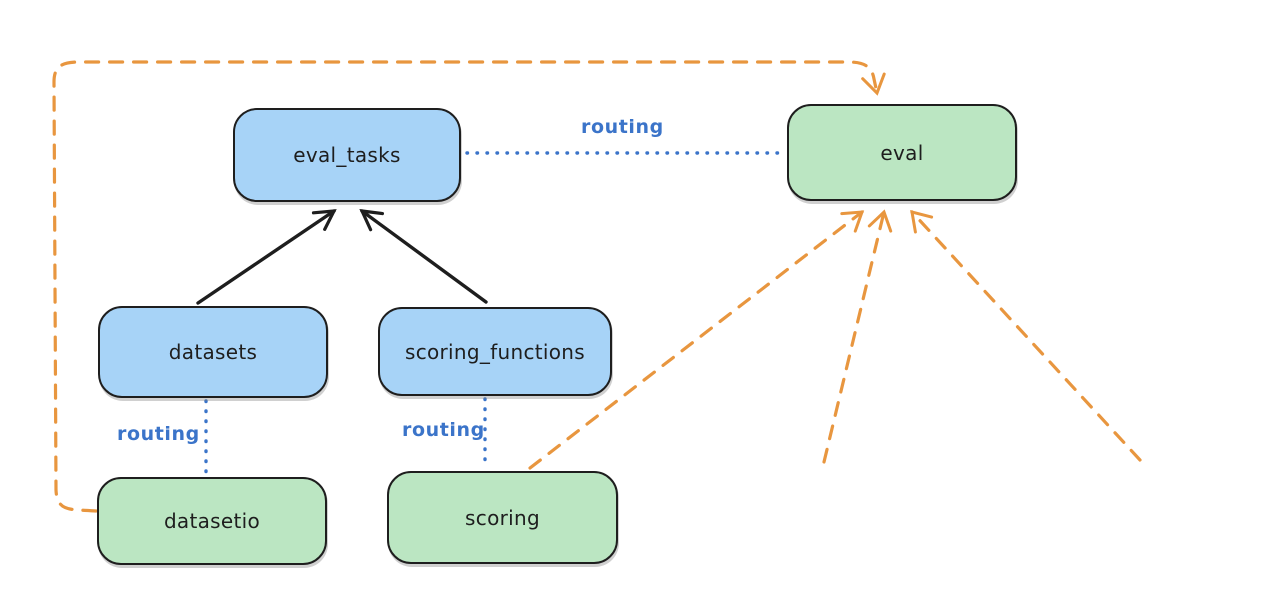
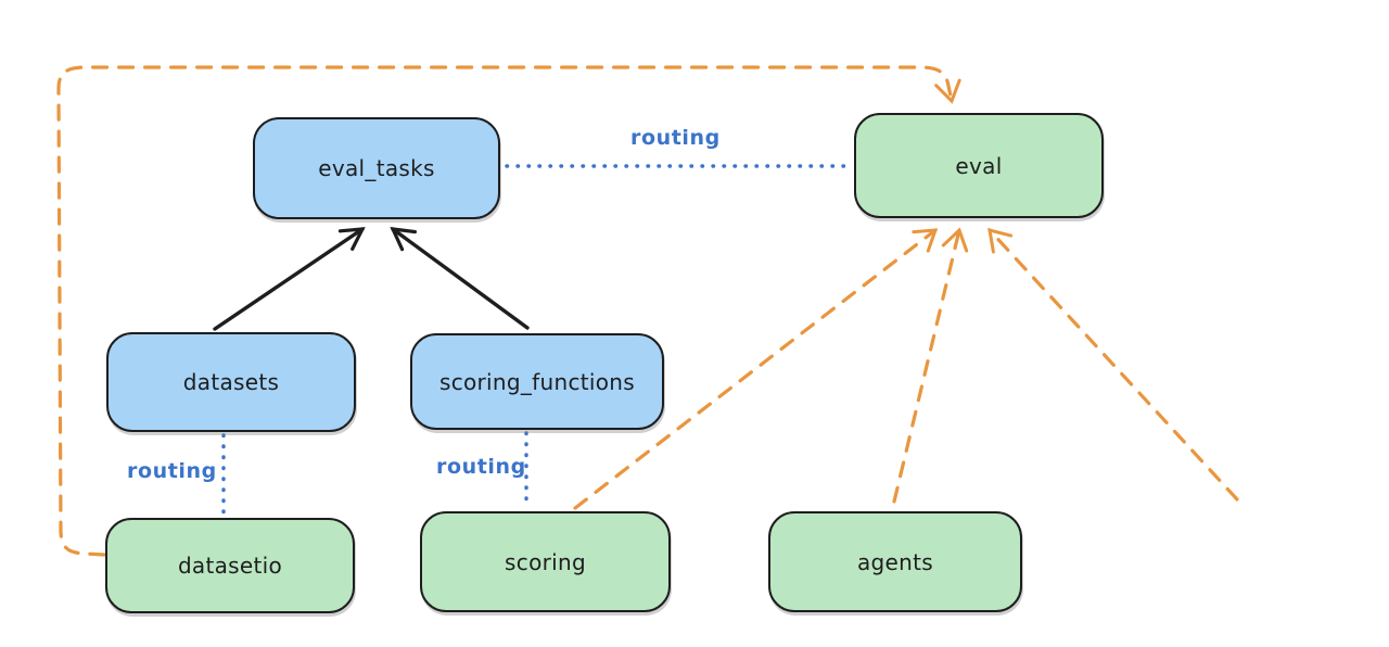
  eval_tasks
  eval
  datasets
  scoring_functions
  datasetio
  scoring
+ agents
  routing
  routing
  routing
